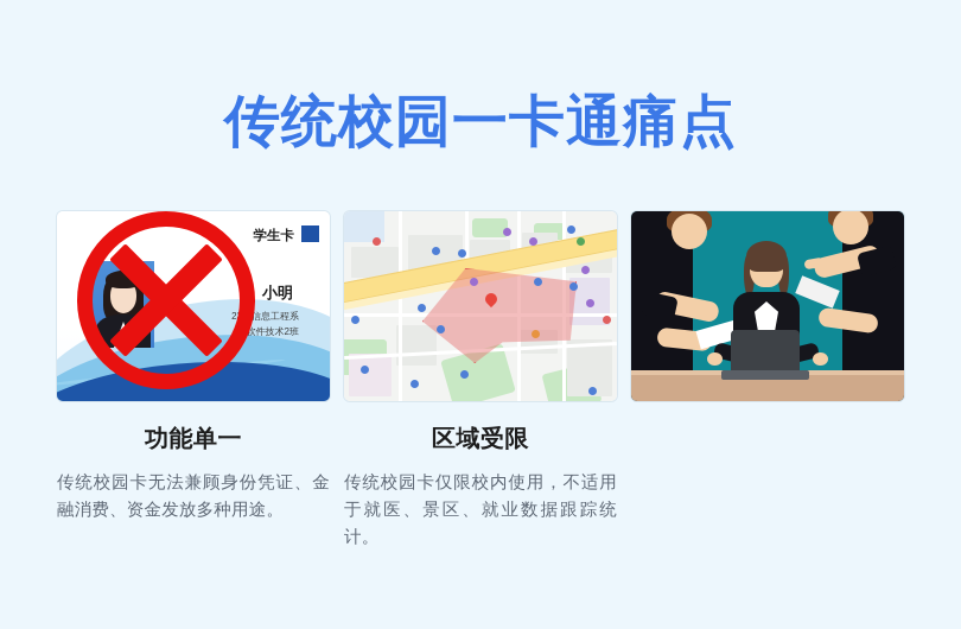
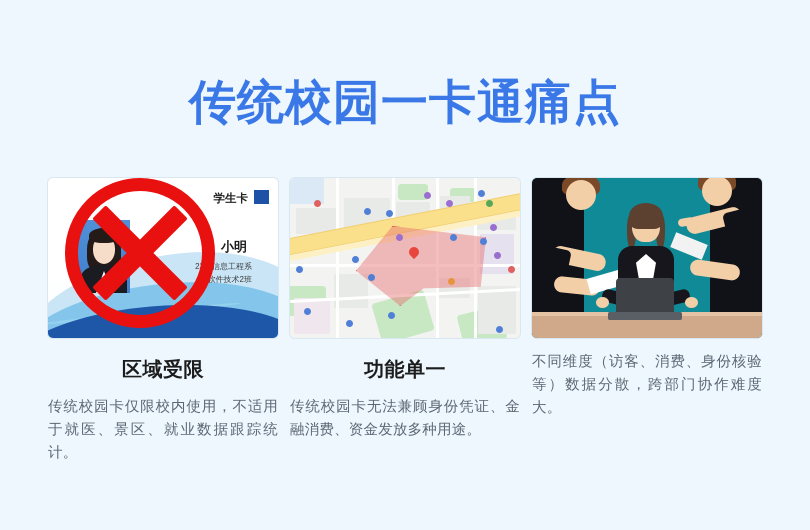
  传统校园一卡通痛点
  学生卡
  小明
  23级信息工程系
  软件技术2班
- 功能单一
+ 区域受限
- 传统校园卡无法兼顾身份凭证、金融消费、资金发放多种用途。
+ 传统校园卡仅限校内使用，不适用于就医、景区、就业数据跟踪统计。
- 区域受限
+ 功能单一
- 传统校园卡仅限校内使用，不适用于就医、景区、就业数据跟踪统计。
+ 传统校园卡无法兼顾身份凭证、金融消费、资金发放多种用途。
+ 不同维度（访客、消费、身份核验等）数据分散，跨部门协作难度大。
